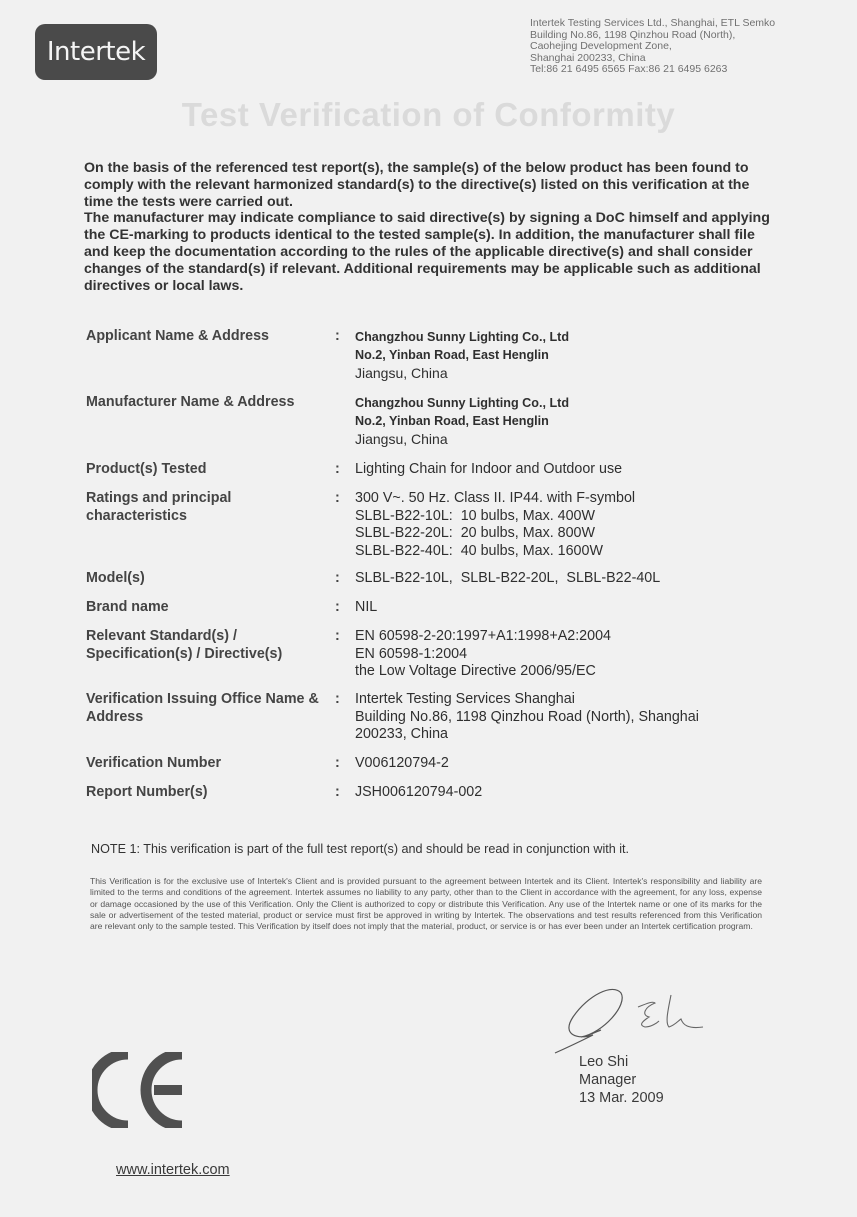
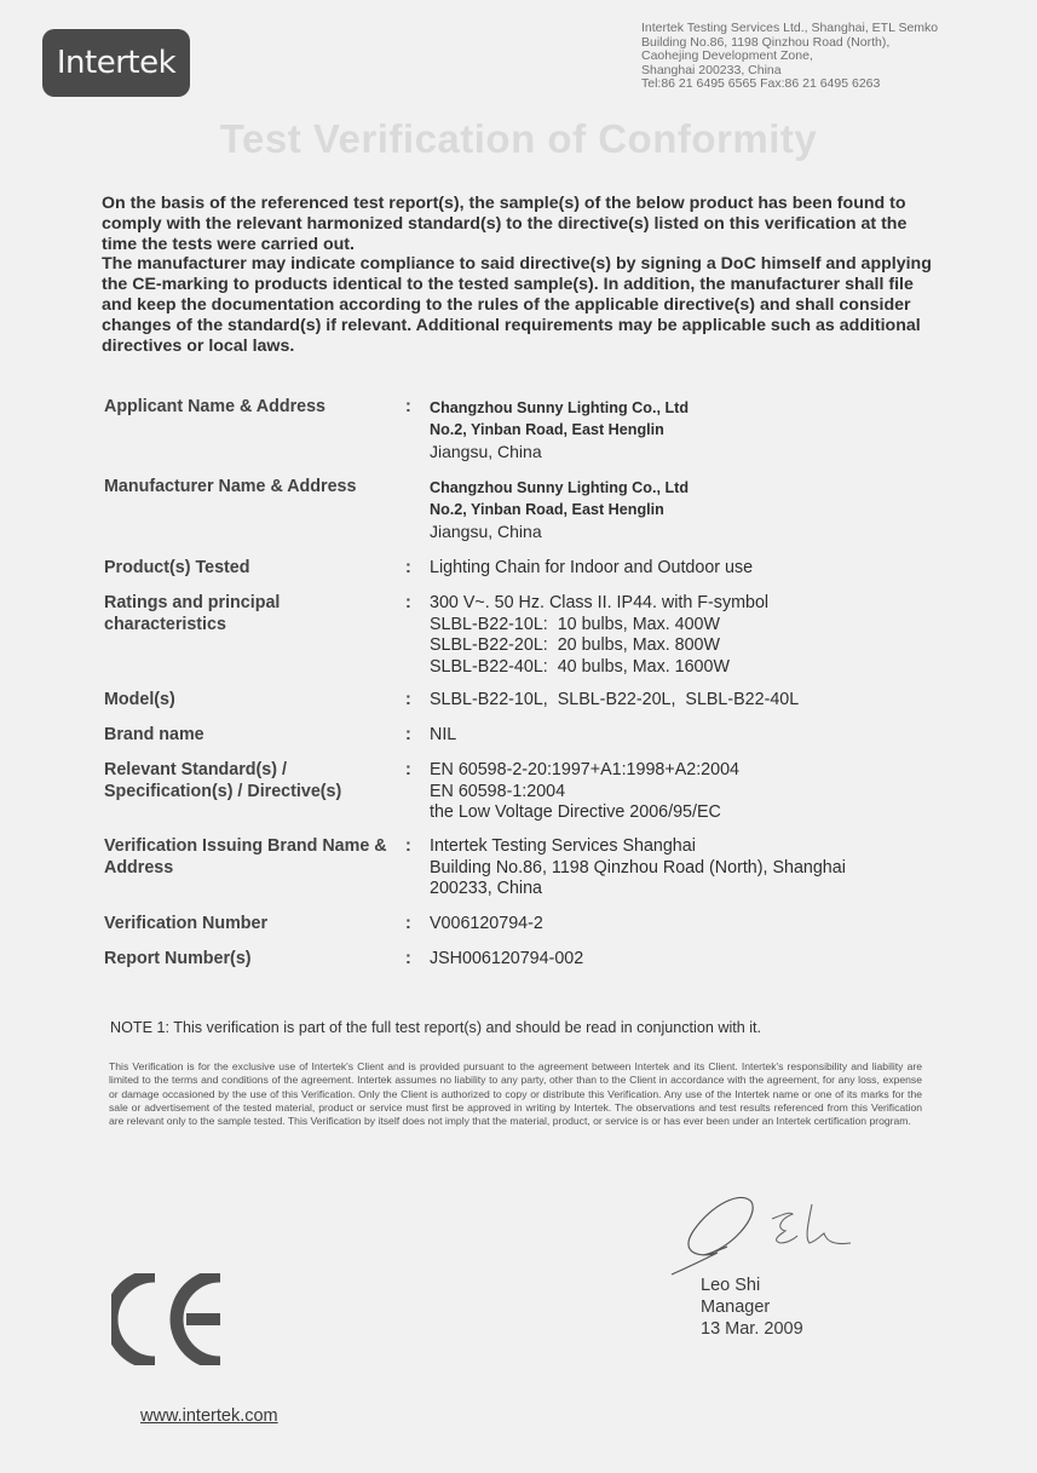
  Intertek
  Intertek Testing Services Ltd., Shanghai, ETL Semko
  Building No.86, 1198 Qinzhou Road (North),
  Caohejing Development Zone,
  Shanghai 200233, China
  Tel:86 21 6495 6565 Fax:86 21 6495 6263
  On the basis of the referenced test report(s), the sample(s) of the below product has been found to comply with the relevant harmonized standard(s) to the directive(s) listed on this verification at the time the tests were carried out.
  The manufacturer may indicate compliance to said directive(s) by signing a DoC himself and applying the CE-marking to products identical to the tested sample(s). In addition, the manufacturer shall file and keep the documentation according to the rules of the applicable directive(s) and shall consider changes of the standard(s) if relevant. Additional requirements may be applicable such as additional directives or local laws.
  Applicant Name & Address
  :
  Changzhou Sunny Lighting Co., Ltd
  No.2, Yinban Road, East Henglin
  Jiangsu, China
  Manufacturer Name & Address
  Changzhou Sunny Lighting Co., Ltd
  No.2, Yinban Road, East Henglin
  Jiangsu, China
  Product(s) Tested
  :
  Lighting Chain for Indoor and Outdoor use
  Ratings and principal
  characteristics
  :
  300 V~. 50 Hz. Class II. IP44. with F-symbol
  SLBL-B22-10L: 10 bulbs, Max. 400W
  SLBL-B22-20L: 20 bulbs, Max. 800W
  SLBL-B22-40L: 40 bulbs, Max. 1600W
  Model(s)
  :
  SLBL-B22-10L, SLBL-B22-20L, SLBL-B22-40L
  Brand name
  :
  NIL
  Relevant Standard(s) /
  Specification(s) / Directive(s)
  :
  EN 60598-2-20:1997+A1:1998+A2:2004
  EN 60598-1:2004
  the Low Voltage Directive 2006/95/EC
- Verification Issuing Office Name &
+ Verification Issuing Brand Name &
  Address
  :
  Intertek Testing Services Shanghai
  Building No.86, 1198 Qinzhou Road (North), Shanghai
  200233, China
  Verification Number
  :
  V006120794-2
  Report Number(s)
  :
  JSH006120794-002
  NOTE 1: This verification is part of the full test report(s) and should be read in conjunction with it.
  This Verification is for the exclusive use of Intertek's Client and is provided pursuant to the agreement between Intertek and its Client. Intertek's responsibility and liability are limited to the terms and conditions of the agreement. Intertek assumes no liability to any party, other than to the Client in accordance with the agreement, for any loss, expense or damage occasioned by the use of this Verification. Only the Client is authorized to copy or distribute this Verification. Any use of the Intertek name or one of its marks for the sale or advertisement of the tested material, product or service must first be approved in writing by Intertek. The observations and test results referenced from this Verification are relevant only to the sample tested. This Verification by itself does not imply that the material, product, or service is or has ever been under an Intertek certification program.
  Leo Shi
  Manager
  13 Mar. 2009
  www.intertek.com
